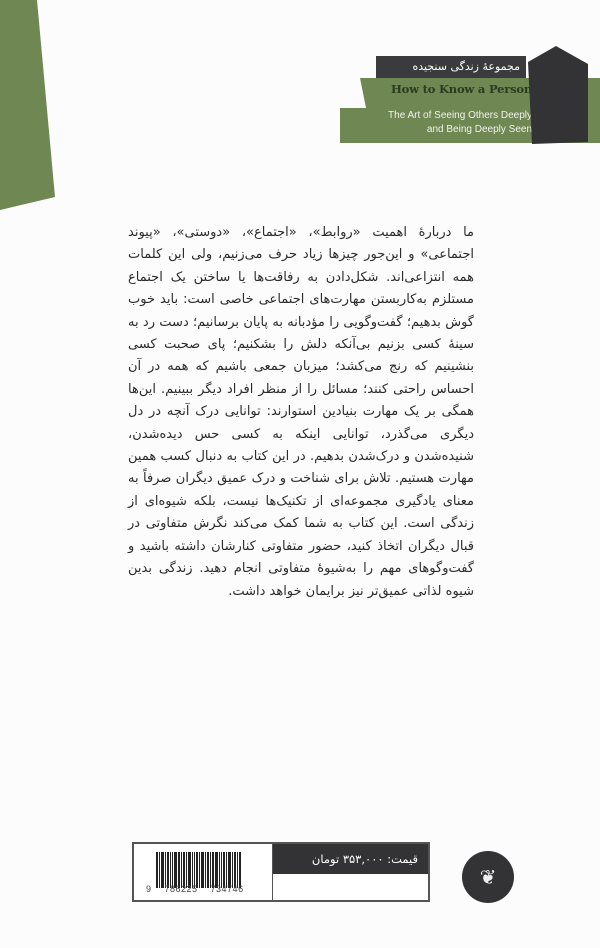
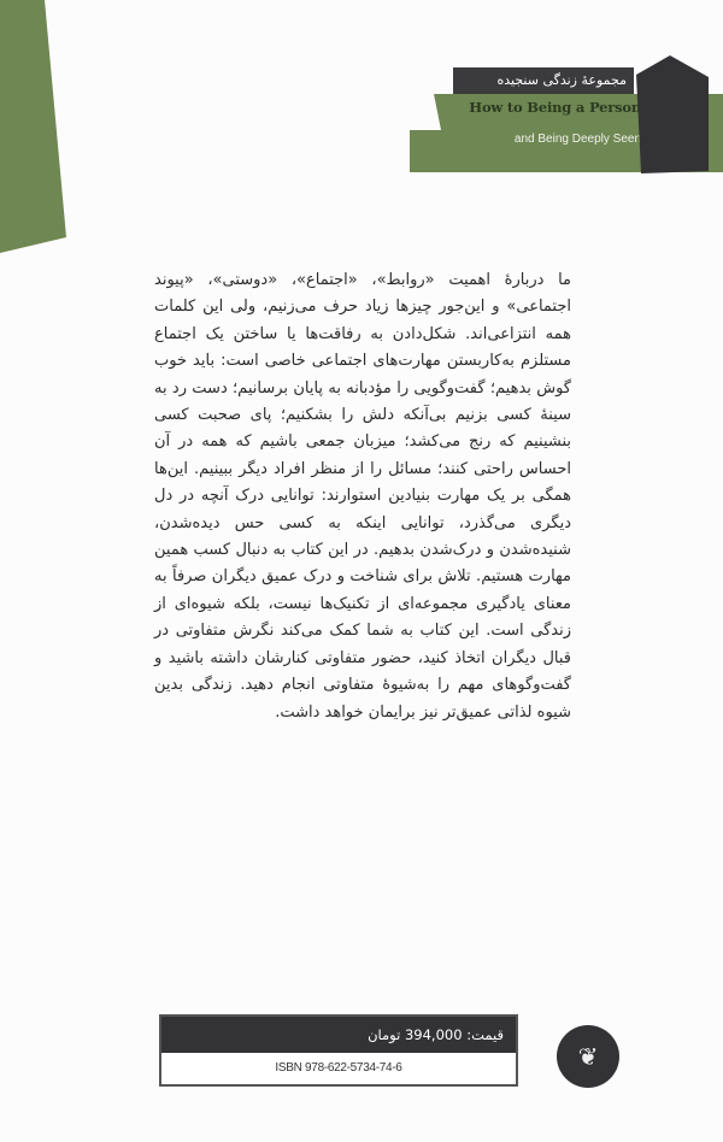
  مجموعهٔ زندگی سنجیده
- How to Know a Person
+ How to Being a Person
- The Art of Seeing Others Deeply
  and Being Deeply Seen
  ما دربارهٔ اهمیت «روابط»، «اجتماع»، «دوستی»، «پیوند اجتماعی» و این‌جور چیزها زیاد حرف می‌زنیم، ولی این کلمات همه انتزاعی‌اند. شکل‌دادن به رفاقت‌ها یا ساختن یک اجتماع مستلزم به‌کاربستن مهارت‌های اجتماعی خاصی است: باید خوب گوش بدهیم؛ گفت‌وگویی را مؤدبانه به پایان برسانیم؛ دست رد به سینهٔ کسی بزنیم بی‌آنکه دلش را بشکنیم؛ پای صحبت کسی بنشینیم که رنج می‌کشد؛ میزبان جمعی باشیم که همه در آن احساس راحتی کنند؛ مسائل را از منظر افراد دیگر ببینیم. این‌ها همگی بر یک مهارت بنیادین استوارند: توانایی درک آنچه در دل دیگری می‌گذرد، توانایی اینکه به کسی حس دیده‌شدن، شنیده‌شدن و درک‌شدن بدهیم. در این کتاب به دنبال کسب همین مهارت هستیم. تلاش برای شناخت و درک عمیق دیگران صرفاً به معنای یادگیری مجموعه‌ای از تکنیک‌ها نیست، بلکه شیوه‌ای از زندگی است. این کتاب به شما کمک می‌کند نگرش متفاوتی در قبال دیگران اتخاذ کنید، حضور متفاوتی کنارشان داشته باشید و گفت‌وگوهای مهم را به‌شیوهٔ متفاوتی انجام دهید. زندگی بدین شیوه لذاتی عمیقتر نیز برایمان خواهد داشت.
- 9 786225 734746
- قیمت: ۳۵۳,۰۰۰ تومان
+ قیمت: 394,000 تومان
+ ISBN 978-622-5734-74-6
  ❦
